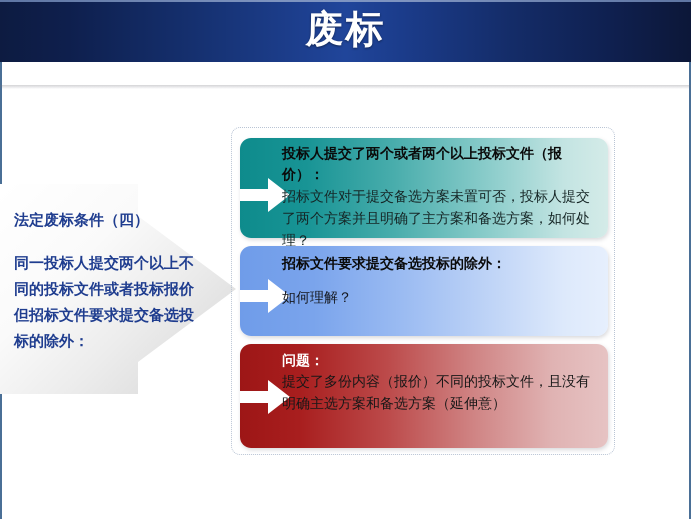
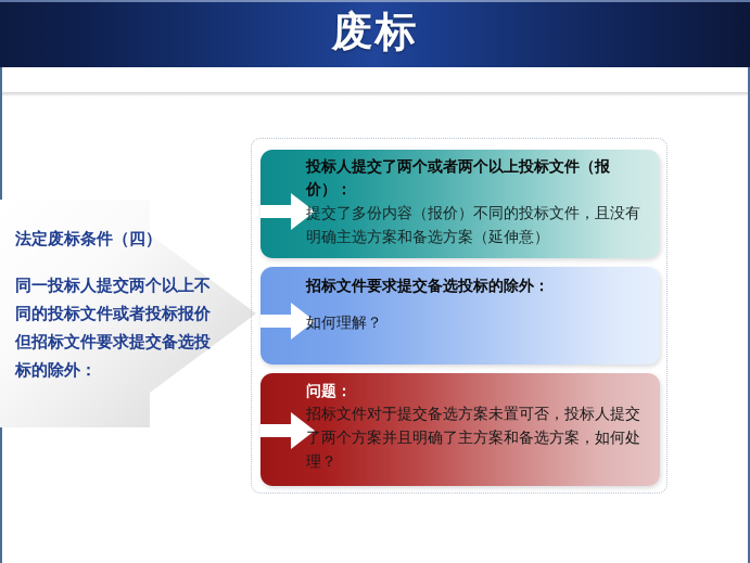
  废标
  法定废标条件（四）
  同一投标人提交两个以上不同的投标文件或者投标报价但招标文件要求提交备选投标的除外：
  投标人提交了两个或者两个以上投标文件（报价）：
- 招标文件对于提交备选方案未置可否，投标人提交了两个方案并且明确了主方案和备选方案，如何处理？
+ 提交了多份内容（报价）不同的投标文件，且没有明确主选方案和备选方案（延伸意）
  招标文件要求提交备选投标的除外：
  如何理解？
  问题：
- 提交了多份内容（报价）不同的投标文件，且没有明确主选方案和备选方案（延伸意）
+ 招标文件对于提交备选方案未置可否，投标人提交了两个方案并且明确了主方案和备选方案，如何处理？
